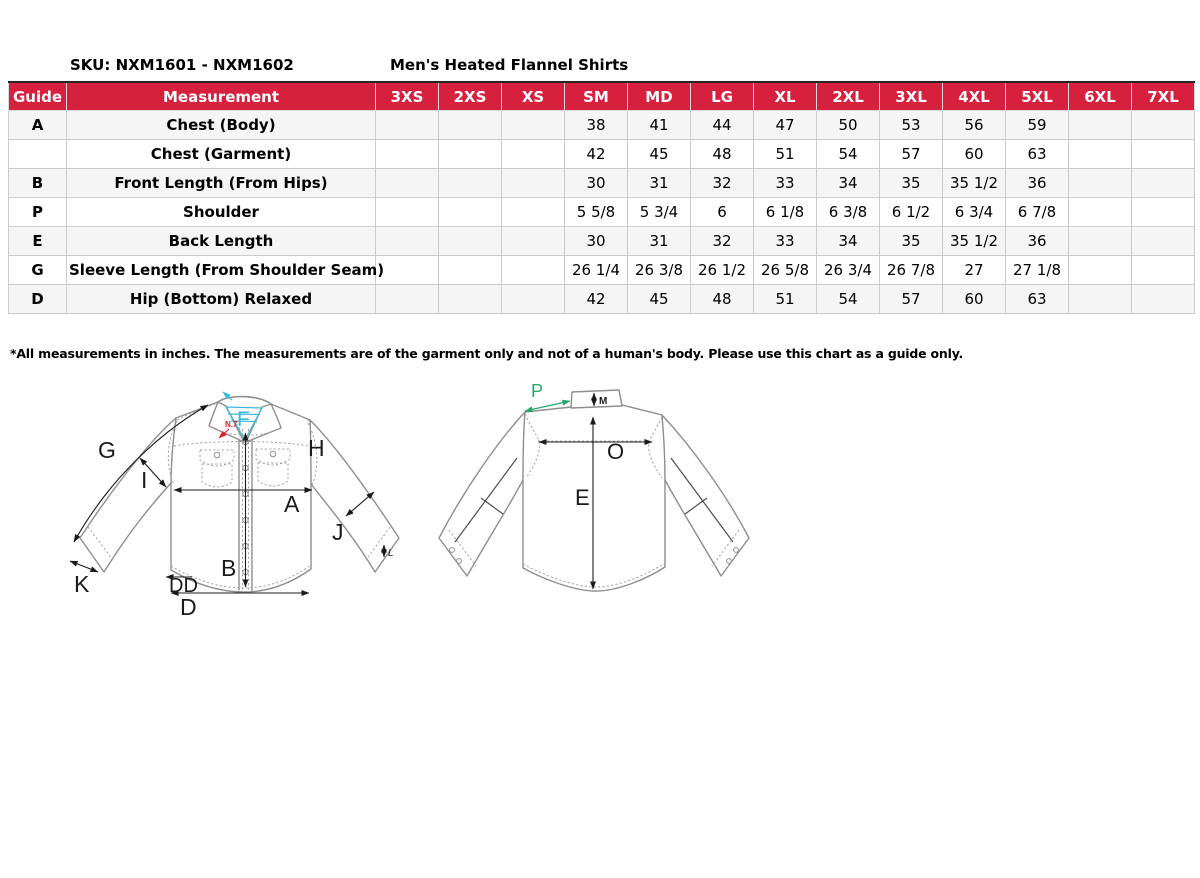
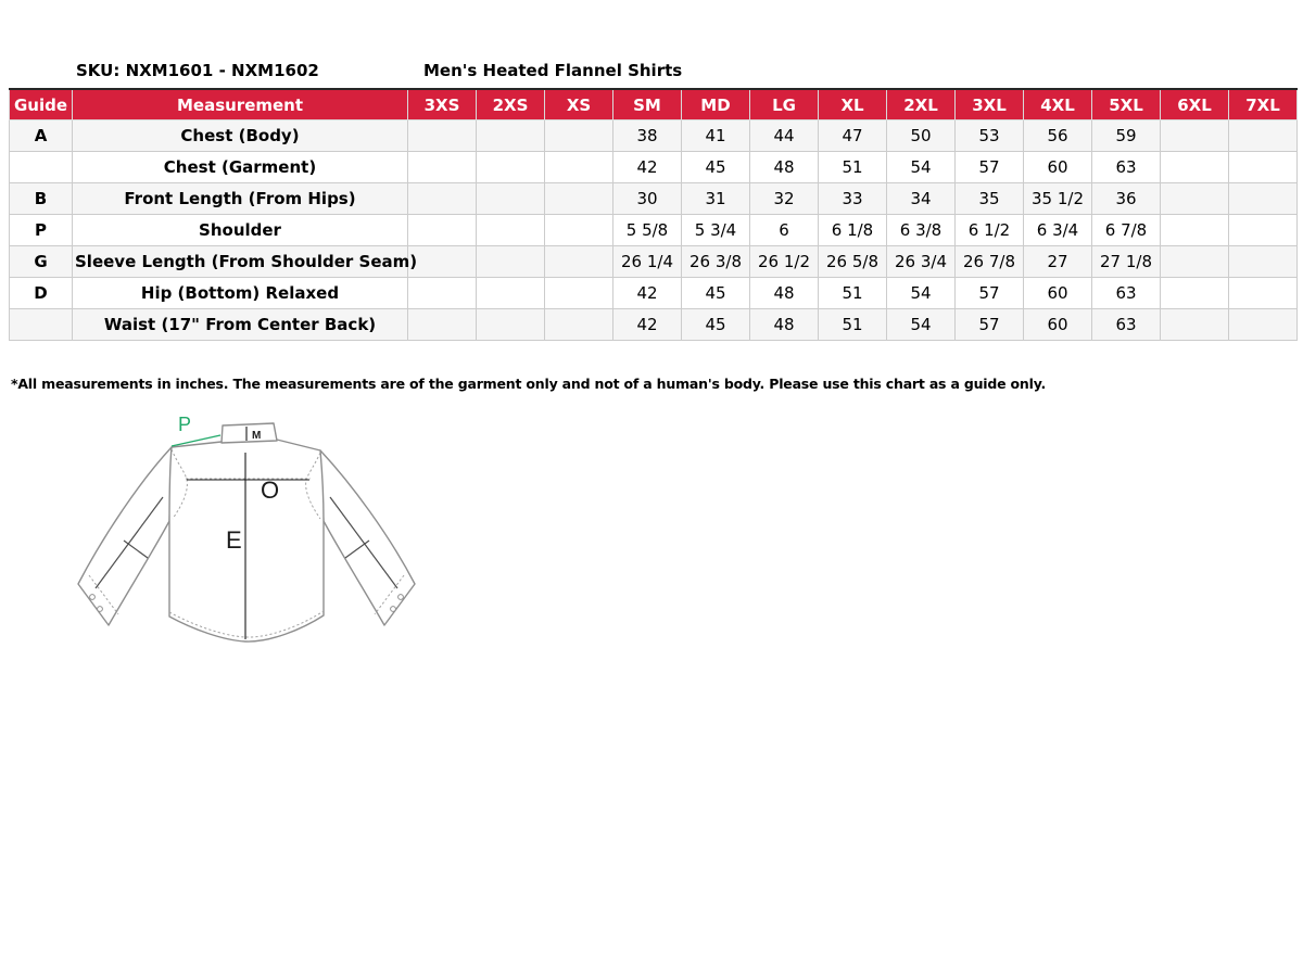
  SKU: NXM1601 - NXM1602
  Men's Heated Flannel Shirts
  Guide	Measurement	3XS	2XS	XS	SM	MD	LG	XL	2XL	3XL	4XL	5XL	6XL	7XL
  A	Chest (Body)				38	41	44	47	50	53	56	59
  	Chest (Garment)				42	45	48	51	54	57	60	63
  B	Front Length (From Hips)				30	31	32	33	34	35	35 1/2	36
  P	Shoulder				5 5/8	5 3/4	6	6 1/8	6 3/8	6 1/2	6 3/4	6 7/8
- E	Back Length				30	31	32	33	34	35	35 1/2	36
  G	Sleeve Length (From Shoulder Seam)				26 1/4	26 3/8	26 1/2	26 5/8	26 3/4	26 7/8	27	27 1/8
  D	Hip (Bottom) Relaxed				42	45	48	51	54	57	60	63
+ 	Waist (17" From Center Back)				42	45	48	51	54	57	60	63
  *All measurements in inches. The measurements are of the garment only and not of a human's body. Please use this chart as a guide only.
- G
- I
- H
- A
- B
- J
- K
- DD
- D
- F
- N.7
- L
  P
  M
  O
  E
